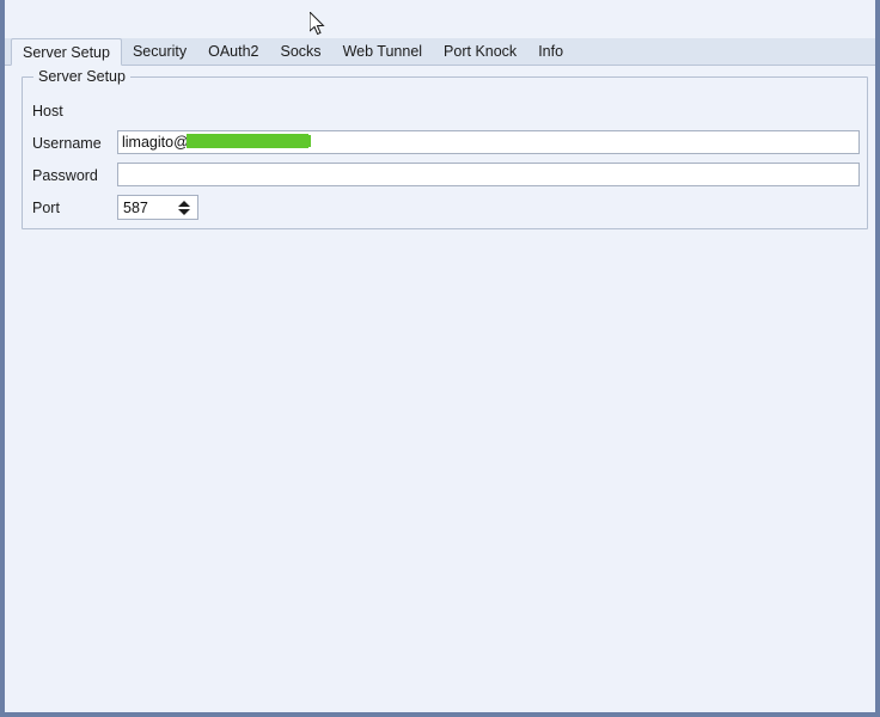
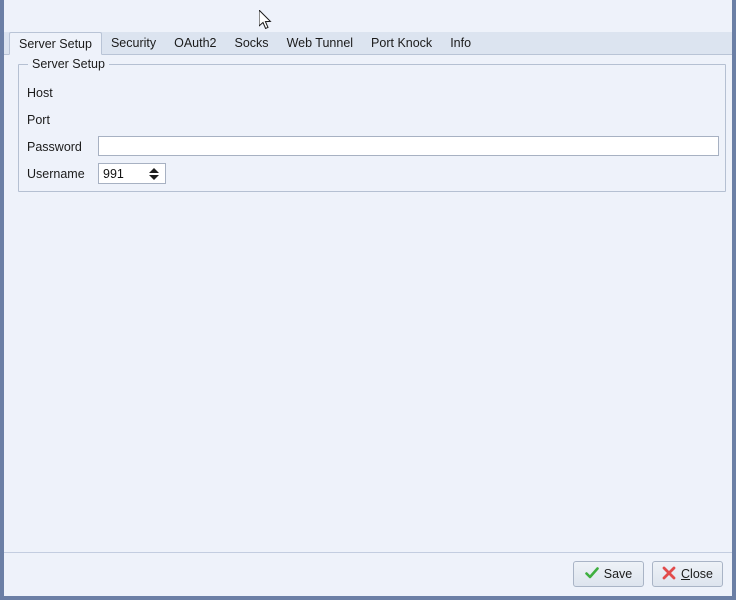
  Server Setup
  Security
  OAuth2
  Socks
  Web Tunnel
  Port Knock
  Info
  Server Setup
  Host
- Username
+ Port
- limagito@
  Password
- Port
+ Username
- 587
+ 991
+ Save
+ Close
